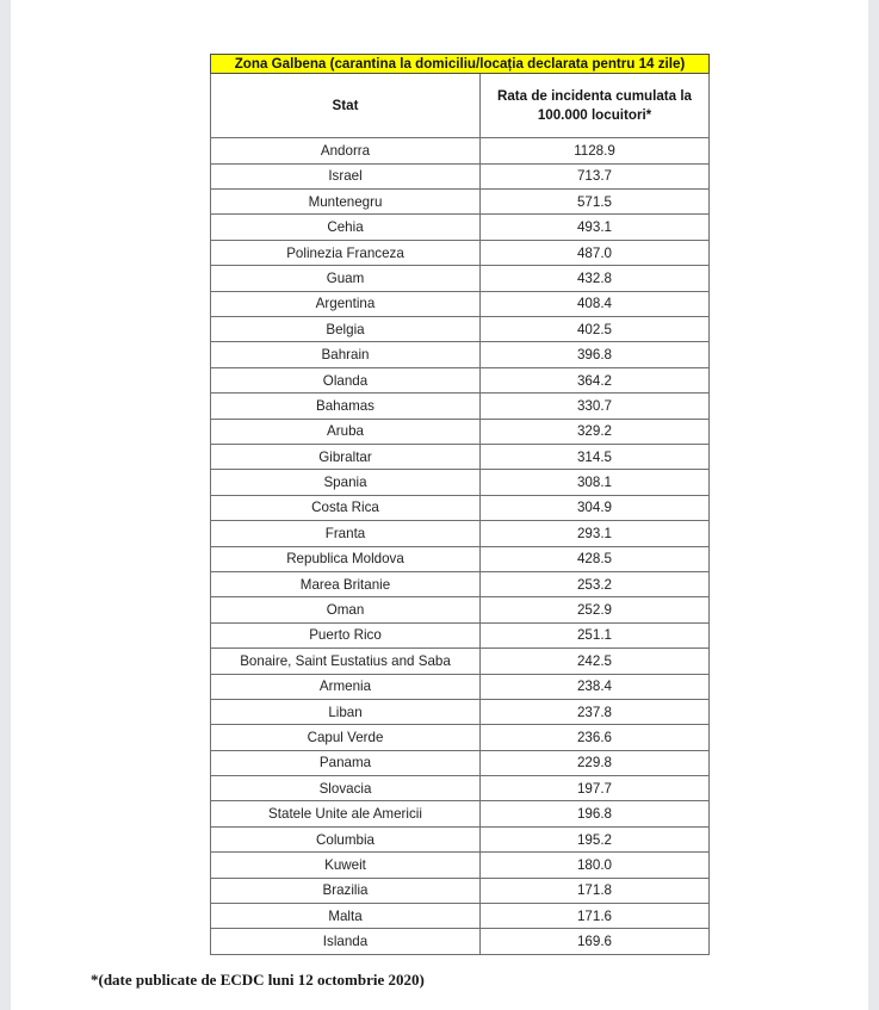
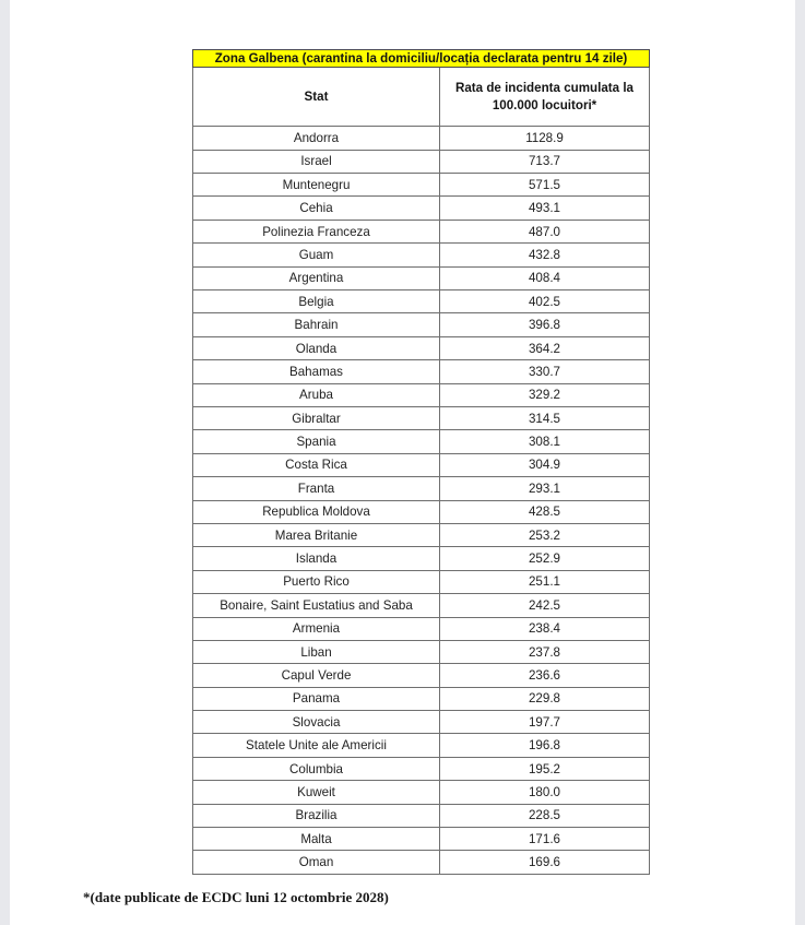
  Zona Galbena (carantina la domiciliu/locația declarata pentru 14 zile)
  Stat	Rata de incidenta cumulata la 100.000 locuitori*
  Andorra	1128.9
  Israel	713.7
  Muntenegru	571.5
  Cehia	493.1
  Polinezia Franceza	487.0
  Guam	432.8
  Argentina	408.4
  Belgia	402.5
  Bahrain	396.8
  Olanda	364.2
  Bahamas	330.7
  Aruba	329.2
  Gibraltar	314.5
  Spania	308.1
  Costa Rica	304.9
  Franta	293.1
  Republica Moldova	428.5
  Marea Britanie	253.2
- Oman	252.9
+ Islanda	252.9
  Puerto Rico	251.1
  Bonaire, Saint Eustatius and Saba	242.5
  Armenia	238.4
  Liban	237.8
  Capul Verde	236.6
  Panama	229.8
  Slovacia	197.7
  Statele Unite ale Americii	196.8
  Columbia	195.2
  Kuweit	180.0
- Brazilia	171.8
+ Brazilia	228.5
  Malta	171.6
- Islanda	169.6
+ Oman	169.6
- *(date publicate de ECDC luni 12 octombrie 2020)
+ *(date publicate de ECDC luni 12 octombrie 2028)
